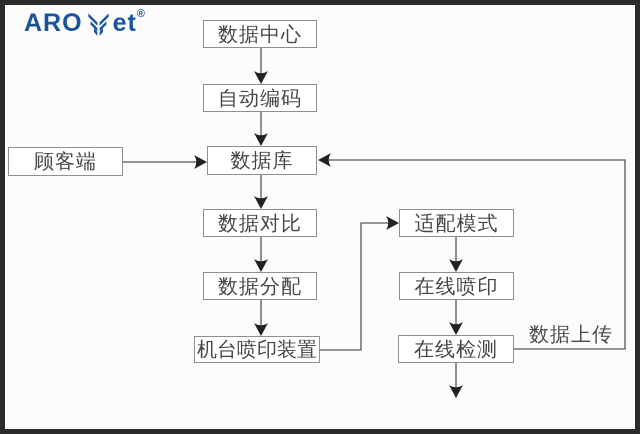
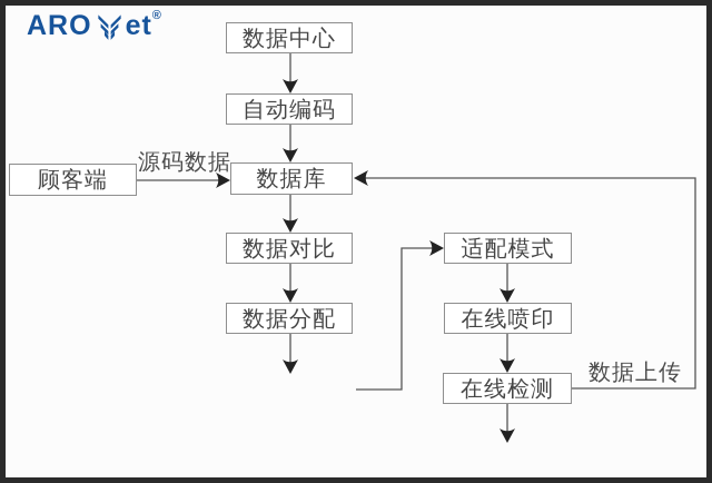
  ARO
  et
  ®
  数据中心
  自动编码
  顾客端
  数据库
  数据对比
  数据分配
- 机台喷印装置
  适配模式
  在线喷印
  在线检测
+ 源码数据
  数据上传
